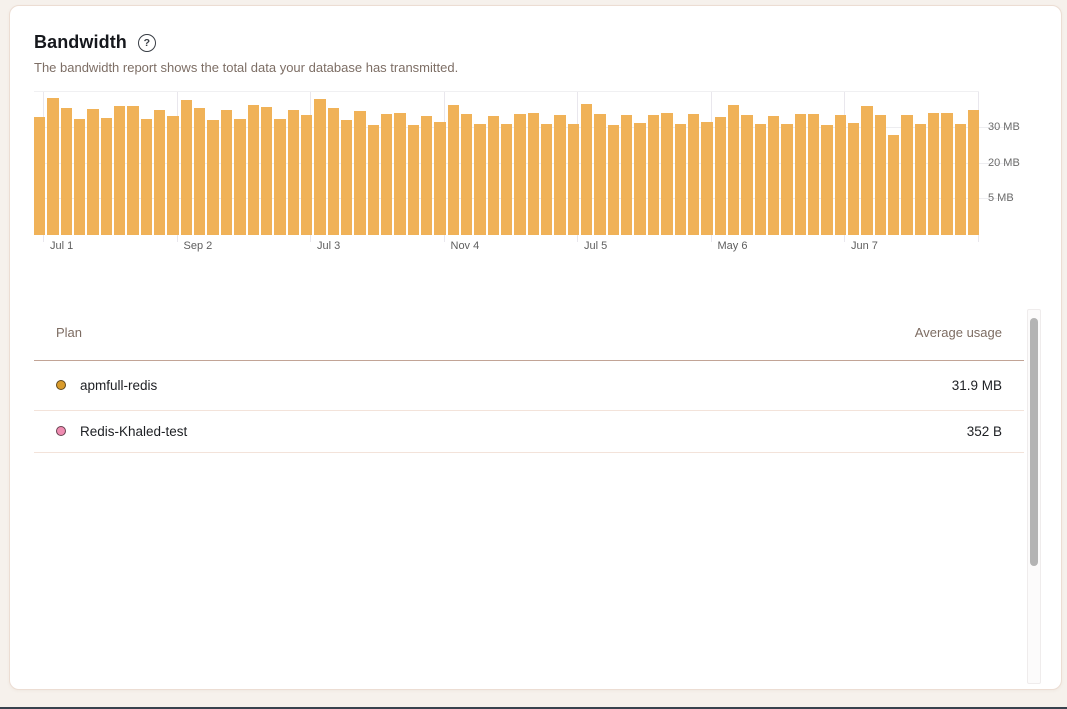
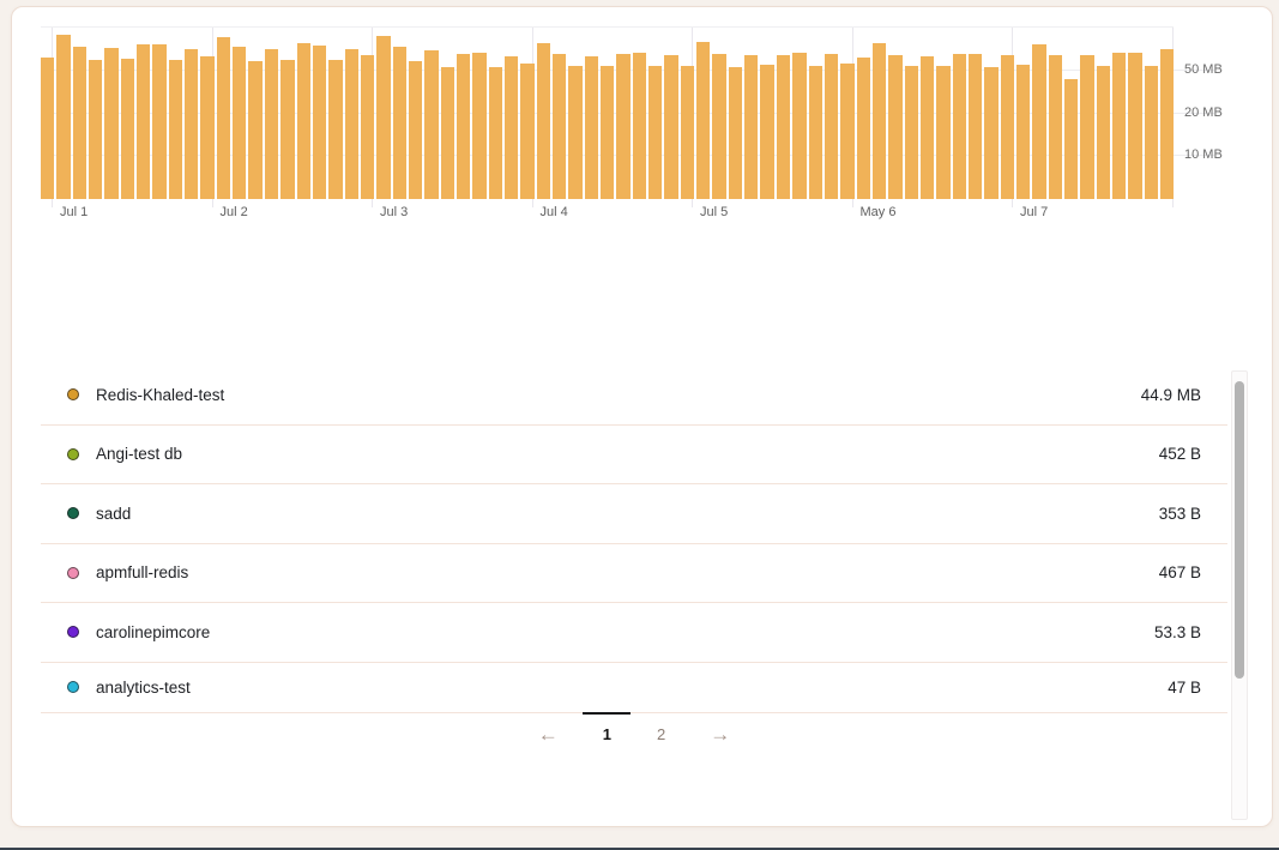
- Bandwidth
- ?
- The bandwidth report shows the total data your database has transmitted.
- 30 MB
+ 50 MB
  20 MB
- 5 MB
+ 10 MB
  Jul 1
- Sep 2
+ Jul 2
  Jul 3
- Nov 4
+ Jul 4
  Jul 5
  May 6
- Jun 7
+ Jul 7
- Plan
- Average usage
- apmfull-redis
+ Redis-Khaled-test
- 31.9 MB
+ 44.9 MB
+ Angi-test db
+ 452 B
+ sadd
+ 353 B
- Redis-Khaled-test
+ apmfull-redis
- 352 B
+ 467 B
+ carolinepimcore
+ 53.3 B
+ analytics-test
+ 47 B
+ ←
+ 1
+ 2
+ →
